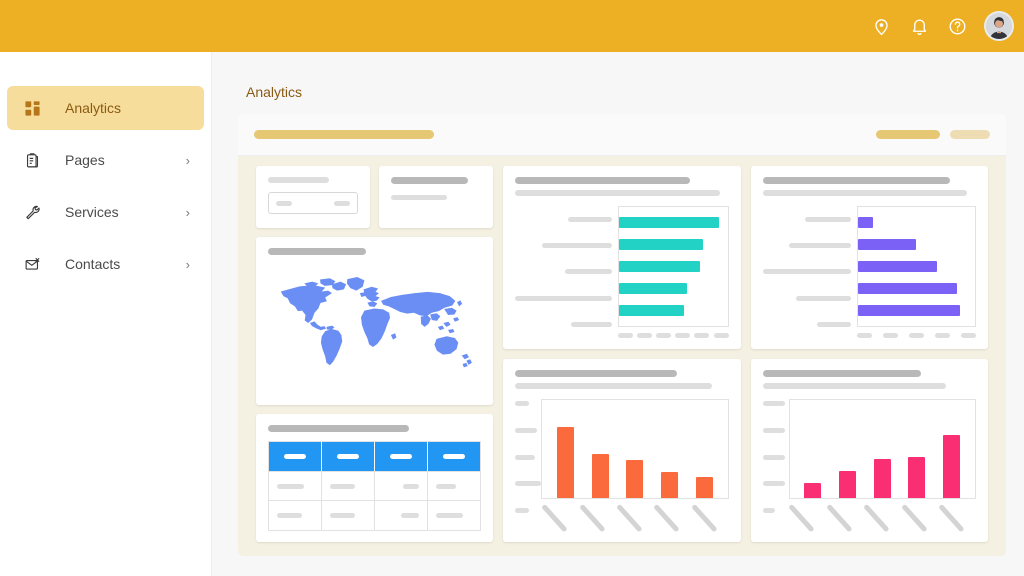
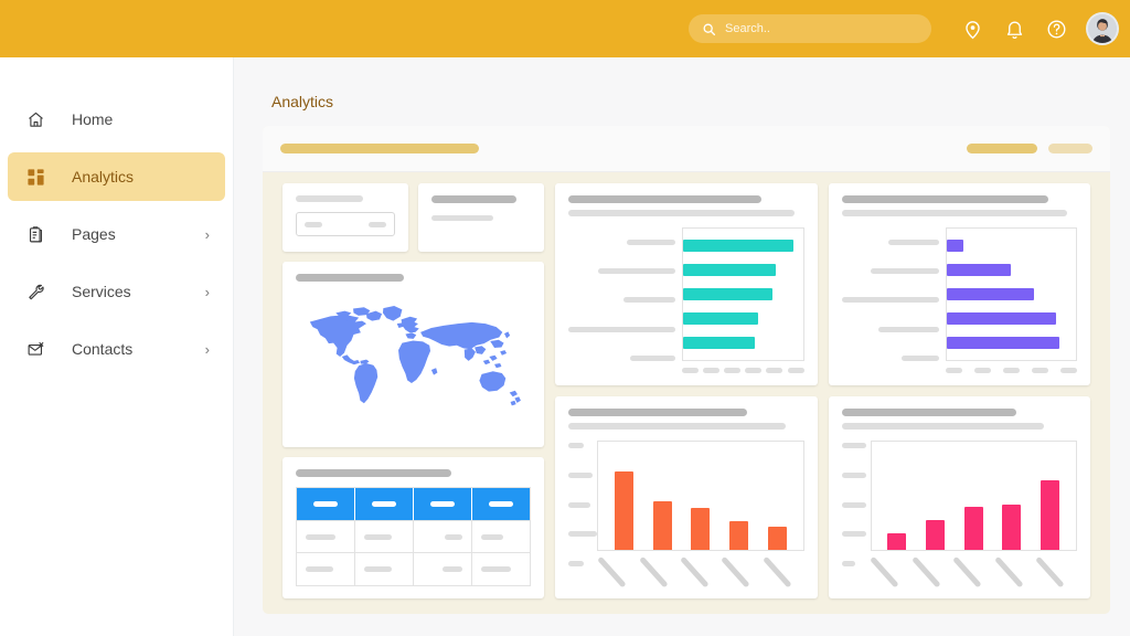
+ Search..
+ Home
  Analytics
  Pages
  ›
  Services
  ›
  Contacts
  ›
  Analytics
